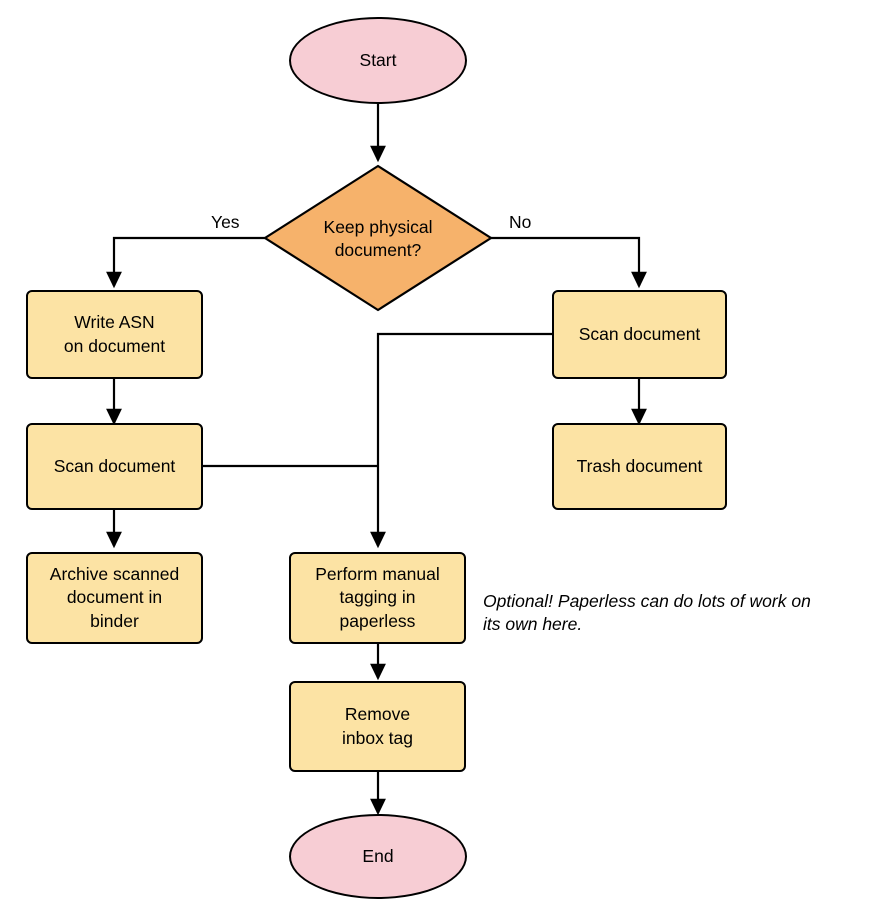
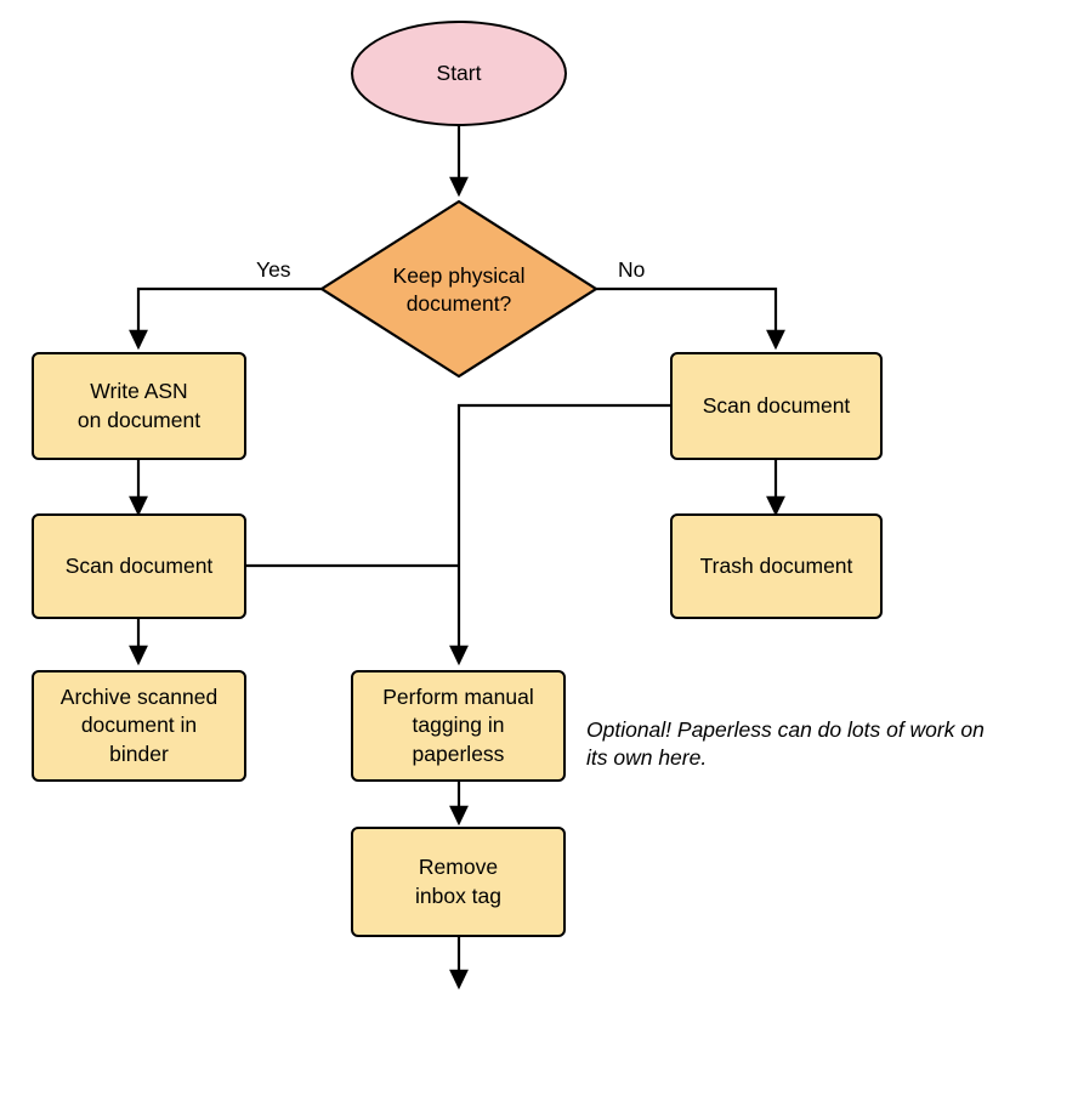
  Start
  Keep physical
  document?
  Yes
  No
  Write ASN
  on document
  Scan document
  Archive scanned
  document in
  binder
  Scan document
  Trash document
  Perform manual
  tagging in
  paperless
  Remove
  inbox tag
- End
  Optional! Paperless can do lots of work on
  its own here.
